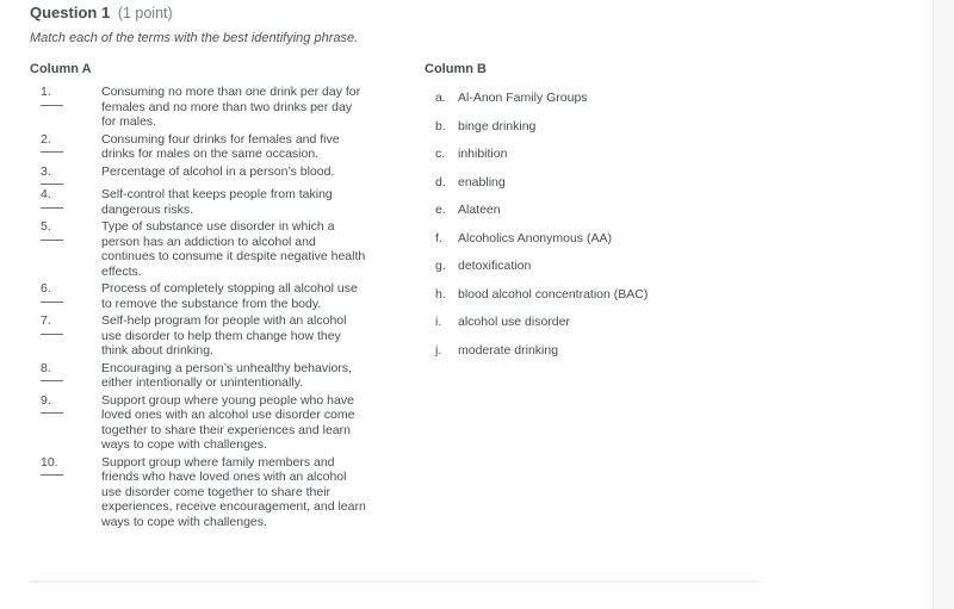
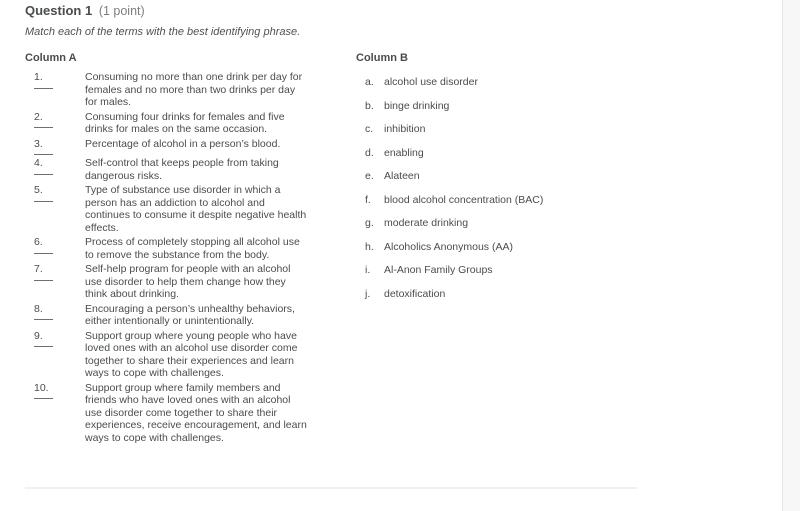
  Question 1 (1 point)
  Match each of the terms with the best identifying phrase.
  Column A
  1.
  Consuming no more than one drink per day for
  females and no more than two drinks per day
  for males.
  2.
  Consuming four drinks for females and five
  drinks for males on the same occasion.
  3.
  Percentage of alcohol in a person’s blood.
  4.
  Self-control that keeps people from taking
  dangerous risks.
  5.
  Type of substance use disorder in which a
  person has an addiction to alcohol and
  continues to consume it despite negative health
  effects.
  6.
  Process of completely stopping all alcohol use
  to remove the substance from the body.
  7.
  Self-help program for people with an alcohol
  use disorder to help them change how they
  think about drinking.
  8.
  Encouraging a person’s unhealthy behaviors,
  either intentionally or unintentionally.
  9.
  Support group where young people who have
  loved ones with an alcohol use disorder come
  together to share their experiences and learn
  ways to cope with challenges.
  10.
  Support group where family members and
  friends who have loved ones with an alcohol
  use disorder come together to share their
  experiences, receive encouragement, and learn
  ways to cope with challenges.
  Column B
  a.
- Al-Anon Family Groups
+ alcohol use disorder
  b.
  binge drinking
  c.
  inhibition
  d.
  enabling
  e.
  Alateen
  f.
- Alcoholics Anonymous (AA)
+ blood alcohol concentration (BAC)
  g.
- detoxification
+ moderate drinking
  h.
- blood alcohol concentration (BAC)
+ Alcoholics Anonymous (AA)
  i.
- alcohol use disorder
+ Al-Anon Family Groups
  j.
- moderate drinking
+ detoxification
